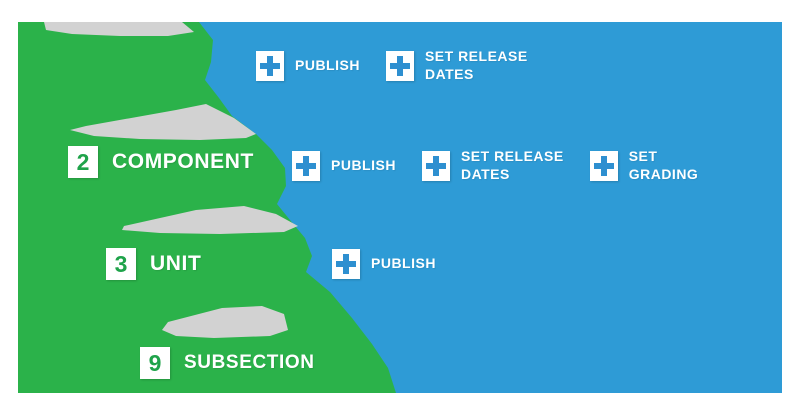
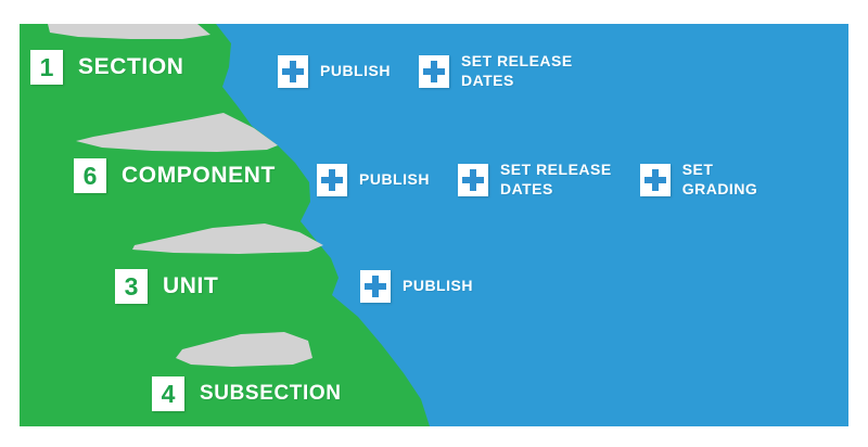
+ 1
+ SECTION
  PUBLISH
  SET RELEASE
  DATES
- 2
+ 6
  COMPONENT
  PUBLISH
  SET RELEASE
  DATES
  SET
  GRADING
  3
  UNIT
  PUBLISH
- 9
+ 4
  SUBSECTION
